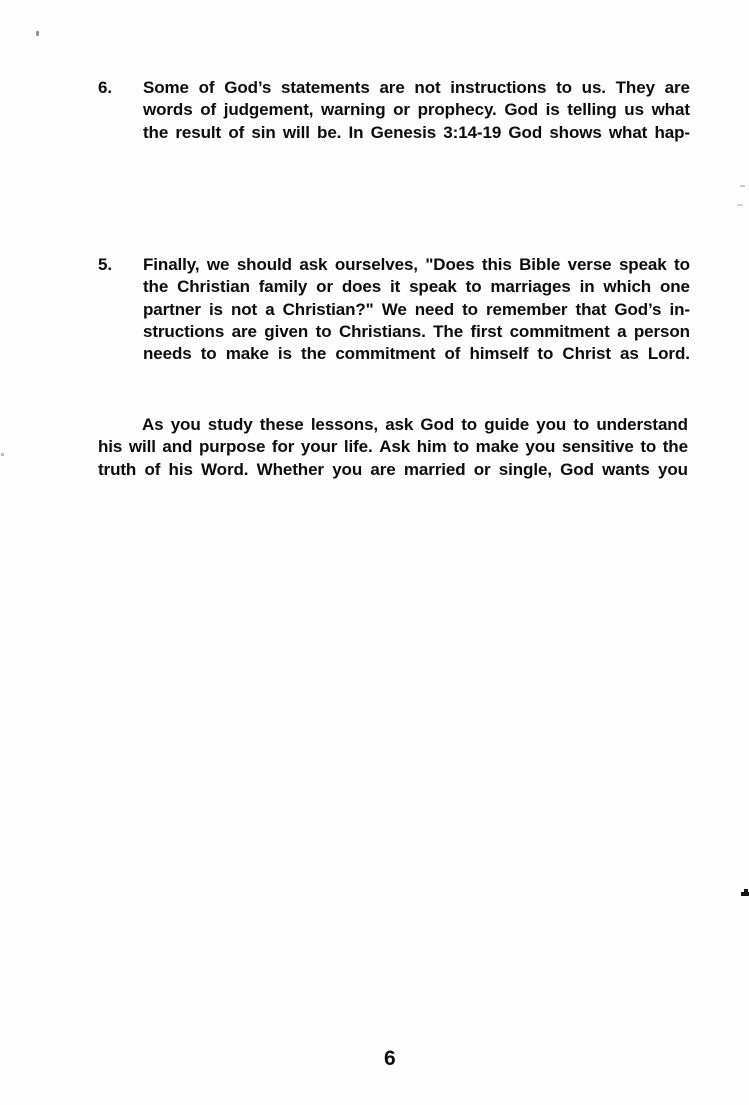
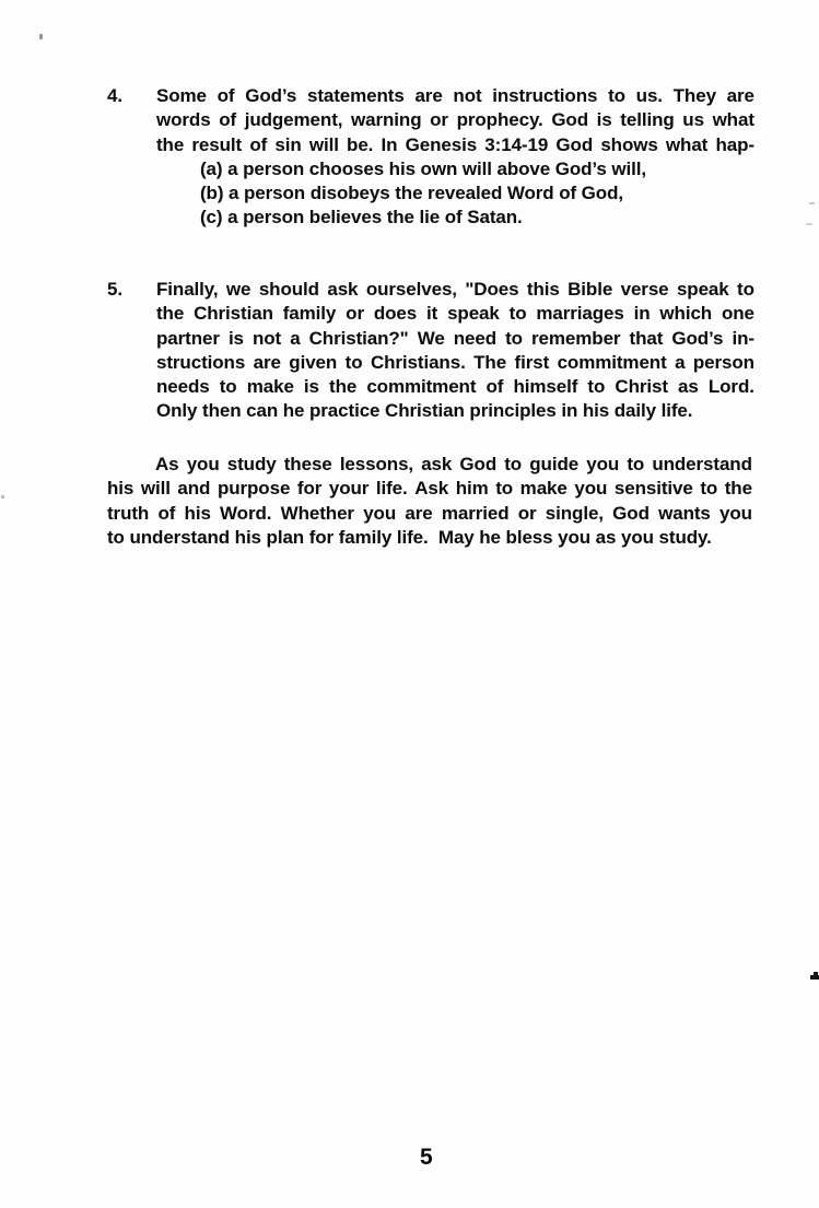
- 6.
+ 4.
  Some
  of
  God’s
  statements
  are
  not
  instructions
  to
  us.
  They
  are
  words
  of
  judgement,
  warning
  or
  prophecy.
  God
  is
  telling
  us
  what
  the
  result
  of
  sin
  will
  be.
  In
  Genesis
  3:14-19
  God
  shows
  what
  hap-
+ (a) a person chooses his own will above God’s will,
+ (b) a person disobeys the revealed Word of God,
+ (c) a person believes the lie of Satan.
  5.
  Finally,
  we
  should
  ask
  ourselves,
  "Does
  this
  Bible
  verse
  speak
  to
  the
  Christian
  family
  or
  does
  it
  speak
  to
  marriages
  in
  which
  one
  partner
  is
  not
  a
  Christian?"
  We
  need
  to
  remember
  that
  God’s
  in-
  structions
  are
  given
  to
  Christians.
  The
  first
  commitment
  a
  person
  needs
  to
  make
  is
  the
  commitment
  of
  himself
  to
  Christ
  as
  Lord.
+ Only then can he practice Christian principles in his daily life.
  As
  you
  study
  these
  lessons,
  ask
  God
  to
  guide
  you
  to
  understand
  his
  will
  and
  purpose
  for
  your
  life.
  Ask
  him
  to
  make
  you
  sensitive
  to
  the
  truth
  of
  his
  Word.
  Whether
  you
  are
  married
  or
  single,
  God
  wants
  you
+ to understand his plan for family life. May he bless you as you study.
- 6
+ 5
